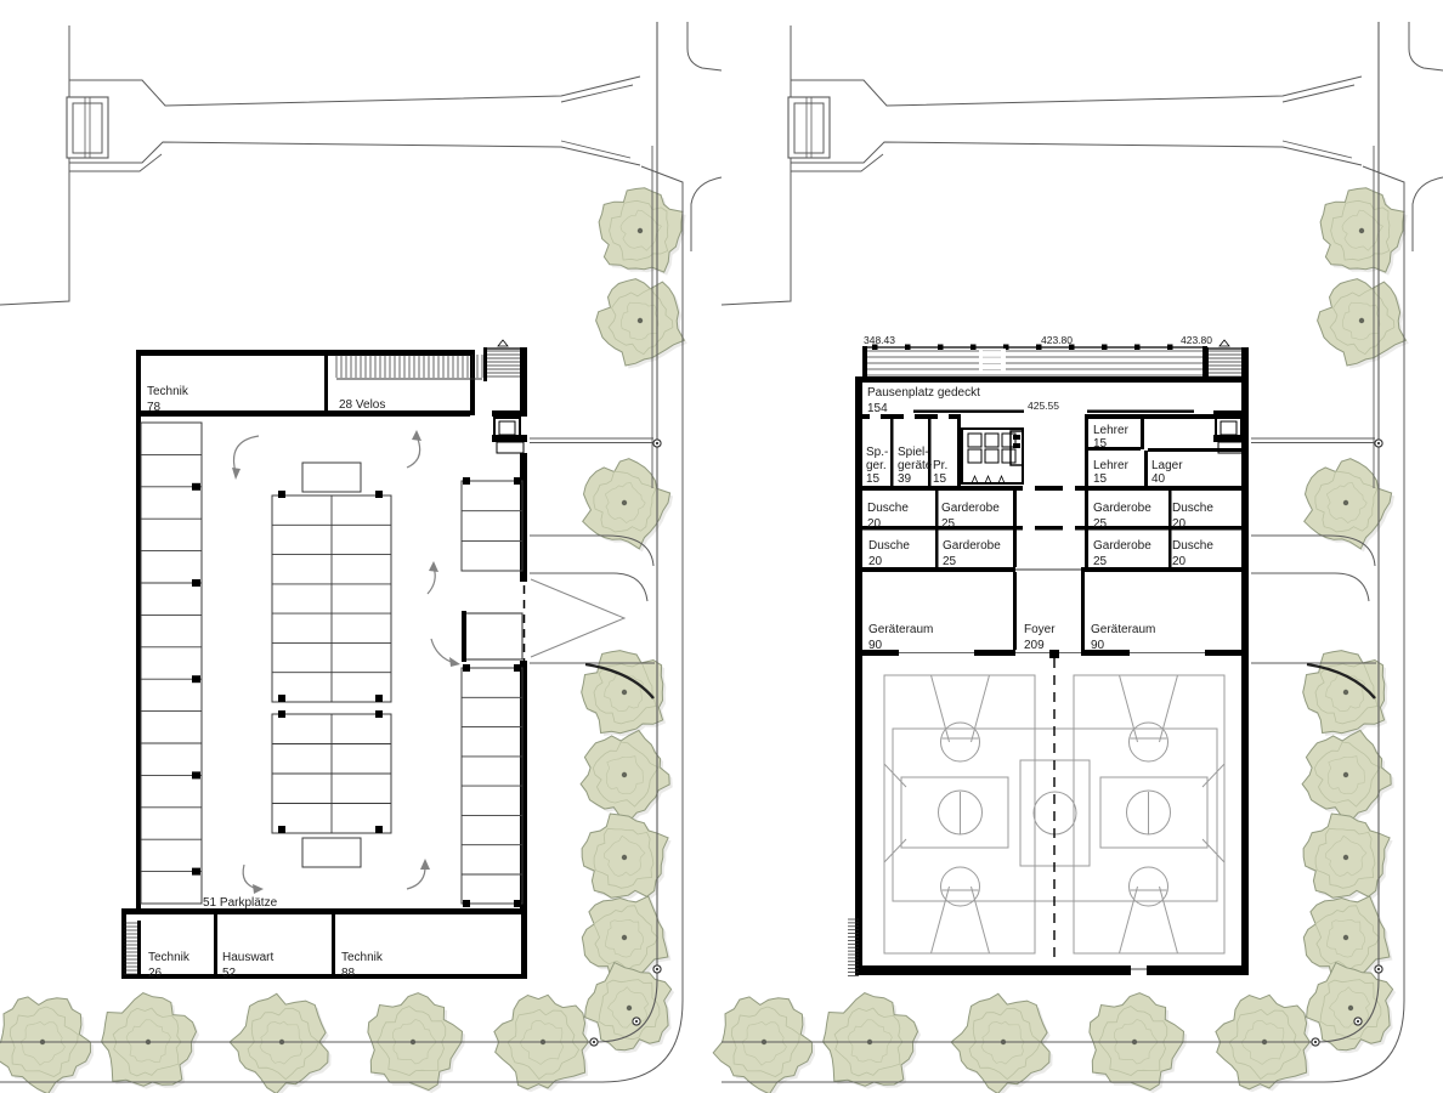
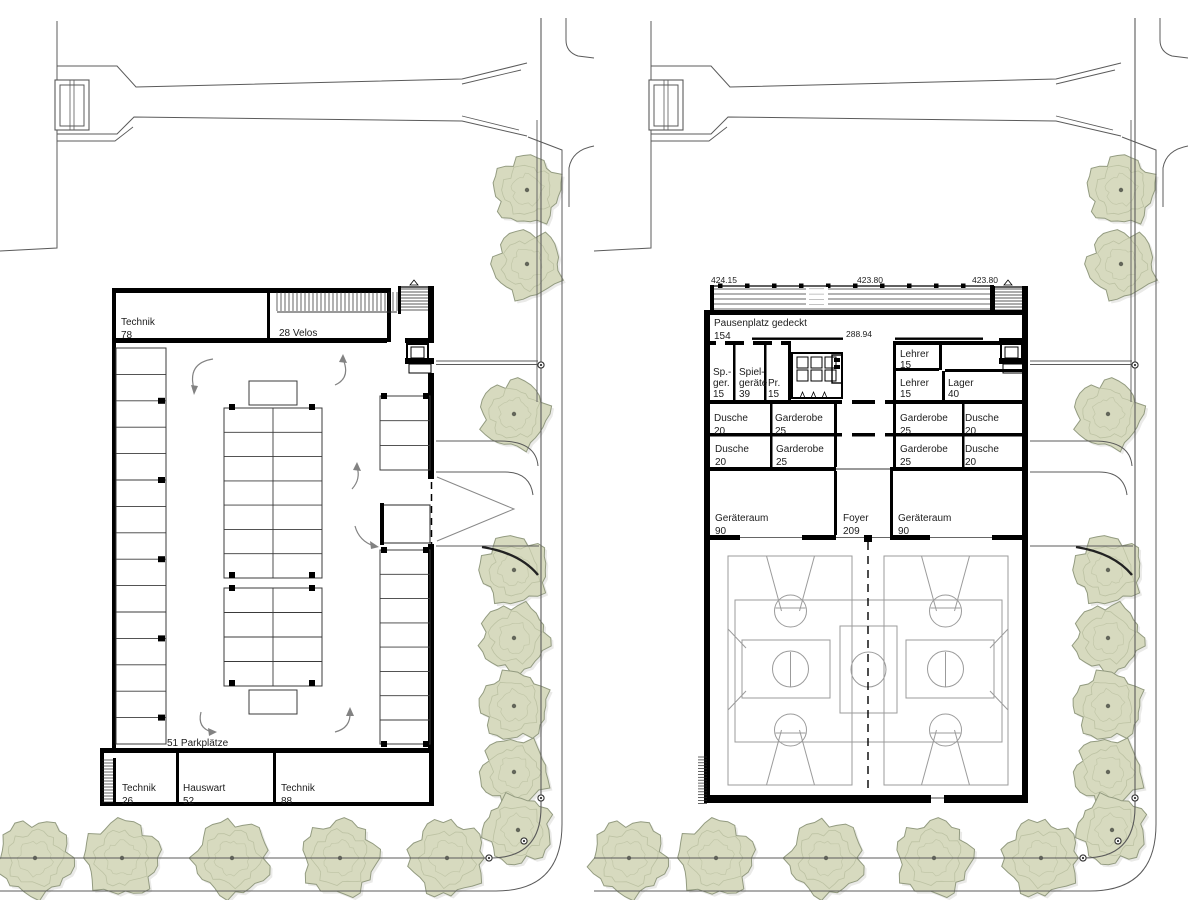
  Technik
  78
  Technik
  26
  Hauswart
  52
  Technik
  88
  28 Velos
  51 Parkplätze
  Pausenplatz gedeckt
  154
  Sp.-
  ger.
  15
  Spiel-
  geräte
  39
  Pr.
  15
  Dusche
  20
  Garderobe
  25
  Dusche
  20
  Garderobe
  25
  Lehrer
  15
  Lehrer
  15
  Lager
  40
  Garderobe
  25
  Dusche
  20
  Garderobe
  25
  Dusche
  20
  Geräteraum
  90
  Foyer
  209
  Geräteraum
  90
- 348.43
+ 424.15
  423.80
  423.80
- 425.55
+ 288.94
